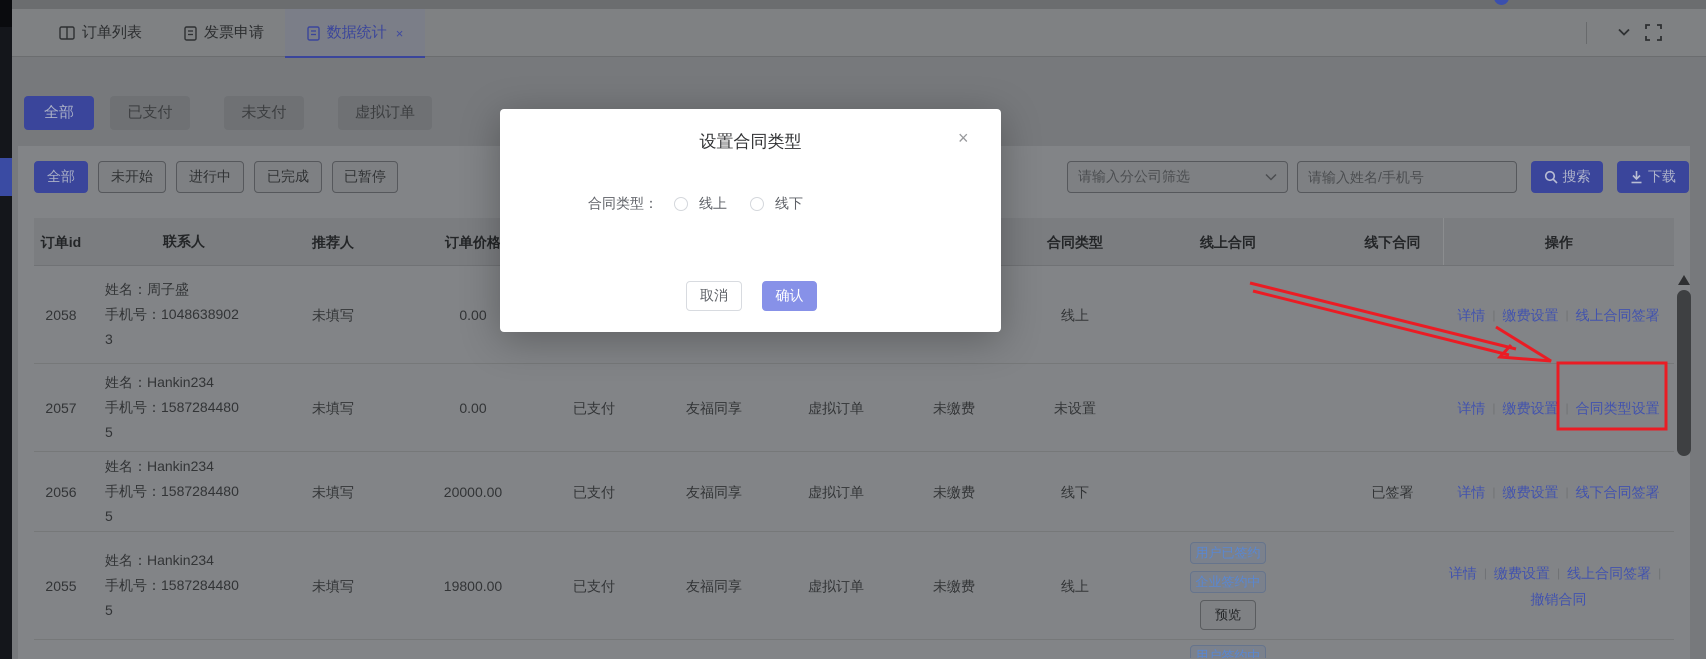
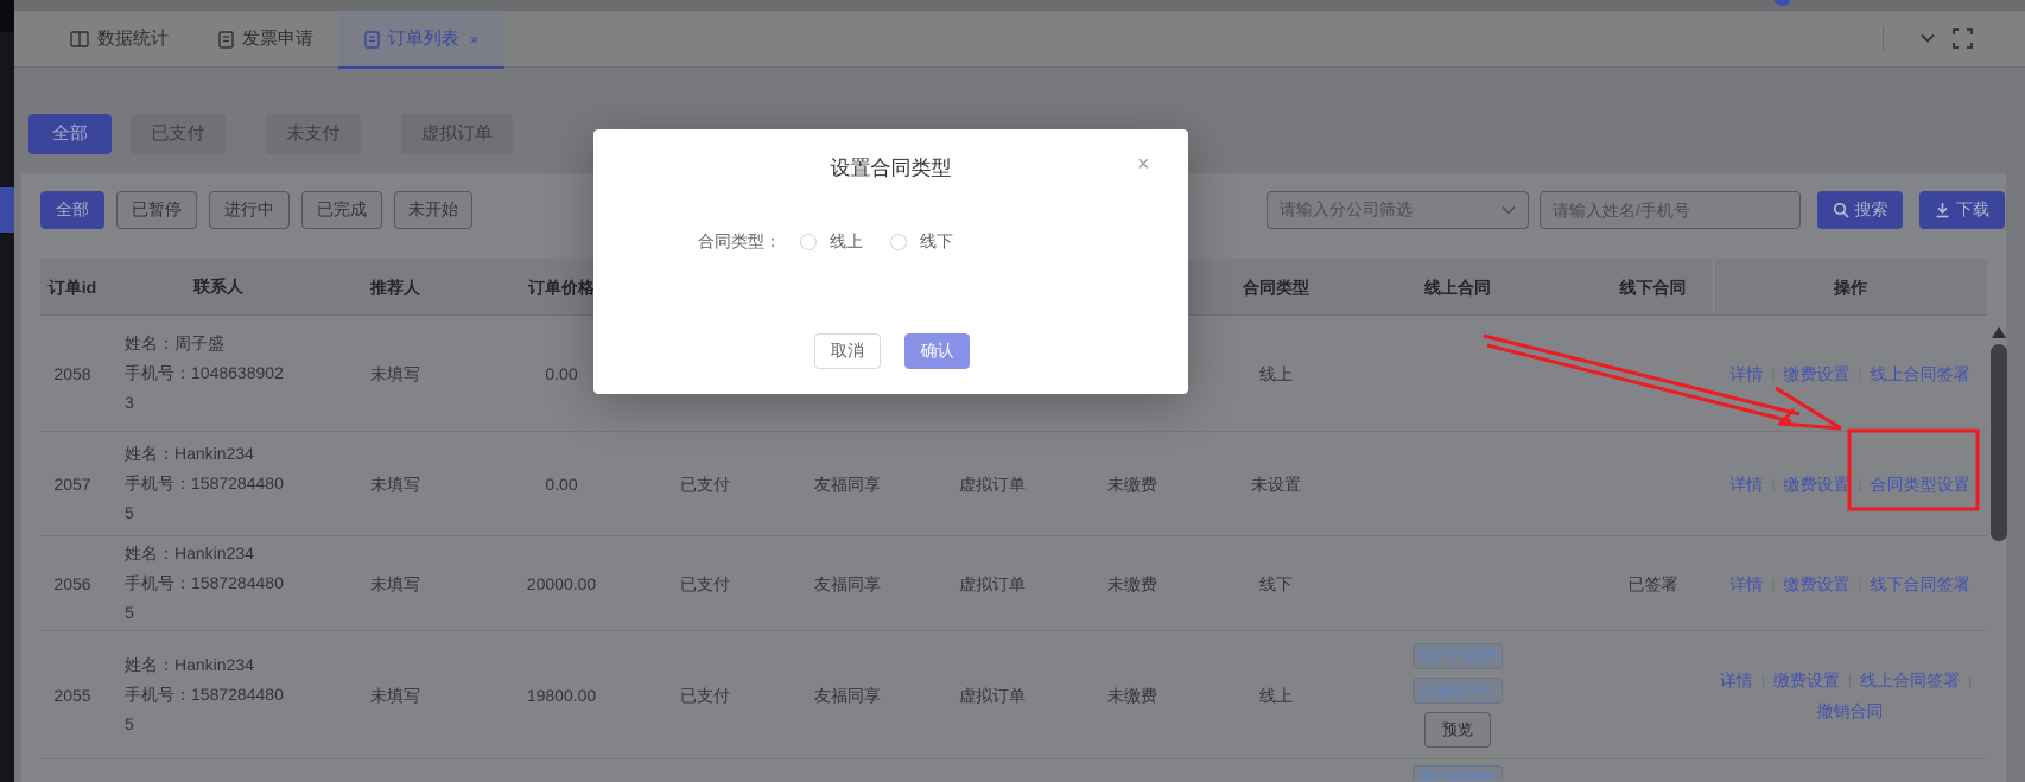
- 订单列表
+ 数据统计
  发票申请
- 数据统计
+ 订单列表
  ×
  全部
  已支付
  未支付
  虚拟订单
  全部
- 未开始
+ 已暂停
  进行中
  已完成
- 已暂停
+ 未开始
  请输入分公司筛选
  请输入姓名/手机号
  搜索
  下载
  订单id
  联系人
  推荐人
  订单价格
  合同类型
  线上合同
  线下合同
  操作
  2058
  姓名：周子盛
  手机号：1048638902
  3
  未填写
  0.00
  线上
  详情
  缴费设置
  线上合同签署
  2057
  姓名：Hankin234
  手机号：1587284480
  5
  未填写
  0.00
  已支付
  友福同享
  虚拟订单
  未缴费
  未设置
  详情
  缴费设置
  合同类型设置
  2056
  姓名：Hankin234
  手机号：1587284480
  5
  未填写
  20000.00
  已支付
  友福同享
  虚拟订单
  未缴费
  线下
  已签署
  详情
  缴费设置
  线下合同签署
  2055
  姓名：Hankin234
  手机号：1587284480
  5
  未填写
  19800.00
  已支付
  友福同享
  虚拟订单
  未缴费
  线上
  用户已签约
  企业签约中
  预览
  详情
  缴费设置
  线上合同签署
  撤销合同
  用户签约中
  设置合同类型
  ×
  合同类型：
  线上
  线下
  取消
  确认
